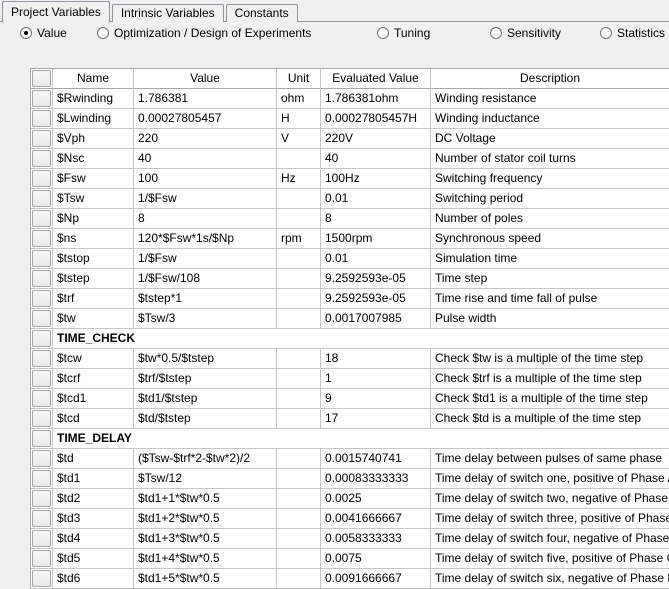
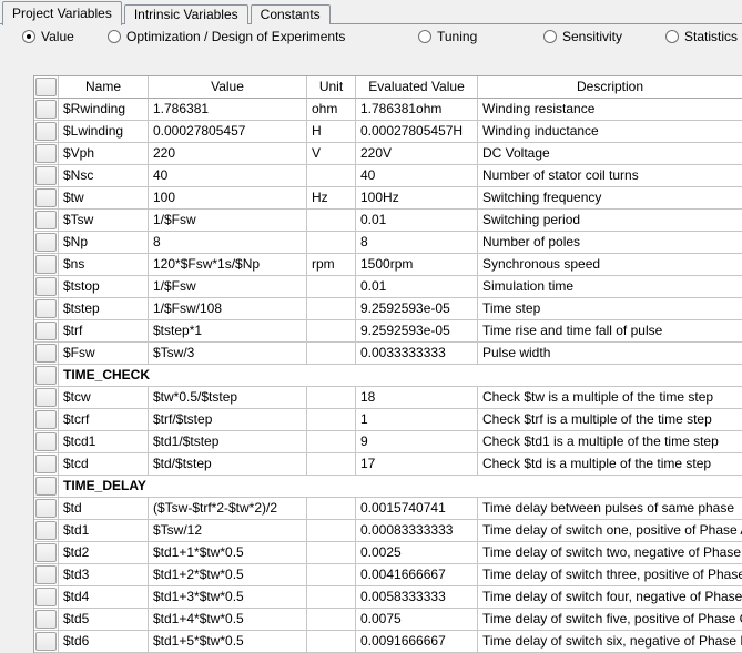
  Project Variables
  Intrinsic Variables
  Constants
  Value
  Optimization / Design of Experiments
  Tuning
  Sensitivity
  Statistics
  Name
  Value
  Unit
  Evaluated Value
  Description
  $Rwinding
  1.786381
  ohm
  1.786381ohm
  Winding resistance
  $Lwinding
  0.00027805457
  H
  0.00027805457H
  Winding inductance
  $Vph
  220
  V
  220V
  DC Voltage
  $Nsc
  40
  40
  Number of stator coil turns
- $Fsw
+ $tw
  100
  Hz
  100Hz
  Switching frequency
  $Tsw
  1/$Fsw
  0.01
  Switching period
  $Np
  8
  8
  Number of poles
  $ns
  120*$Fsw*1s/$Np
  rpm
  1500rpm
  Synchronous speed
  $tstop
  1/$Fsw
  0.01
  Simulation time
  $tstep
  1/$Fsw/108
  9.2592593e-05
  Time step
  $trf
  $tstep*1
  9.2592593e-05
  Time rise and time fall of pulse
- $tw
+ $Fsw
  $Tsw/3
- 0.0017007985
+ 0.0033333333
  Pulse width
  TIME_CHECK
  $tcw
  $tw*0.5/$tstep
  18
  Check $tw is a multiple of the time step
  $tcrf
  $trf/$tstep
  1
  Check $trf is a multiple of the time step
  $tcd1
  $td1/$tstep
  9
  Check $td1 is a multiple of the time step
  $tcd
  $td/$tstep
  17
  Check $td is a multiple of the time step
  TIME_DELAY
  $td
  ($Tsw-$trf*2-$tw*2)/2
  0.0015740741
  Time delay between pulses of same phase
  $td1
  $Tsw/12
  0.00083333333
  Time delay of switch one, positive of Phase
  $td2
  $td1+1*$tw*0.5
  0.0025
  Time delay of switch two, negative of Phase
  $td3
  $td1+2*$tw*0.5
  0.0041666667
  Time delay of switch three, positive of Phas
  $td4
  $td1+3*$tw*0.5
  0.0058333333
  Time delay of switch four, negative of Phase
  $td5
  $td1+4*$tw*0.5
  0.0075
  Time delay of switch five, positive of Phase
  $td6
  $td1+5*$tw*0.5
  0.0091666667
  Time delay of switch six, negative of Phase
